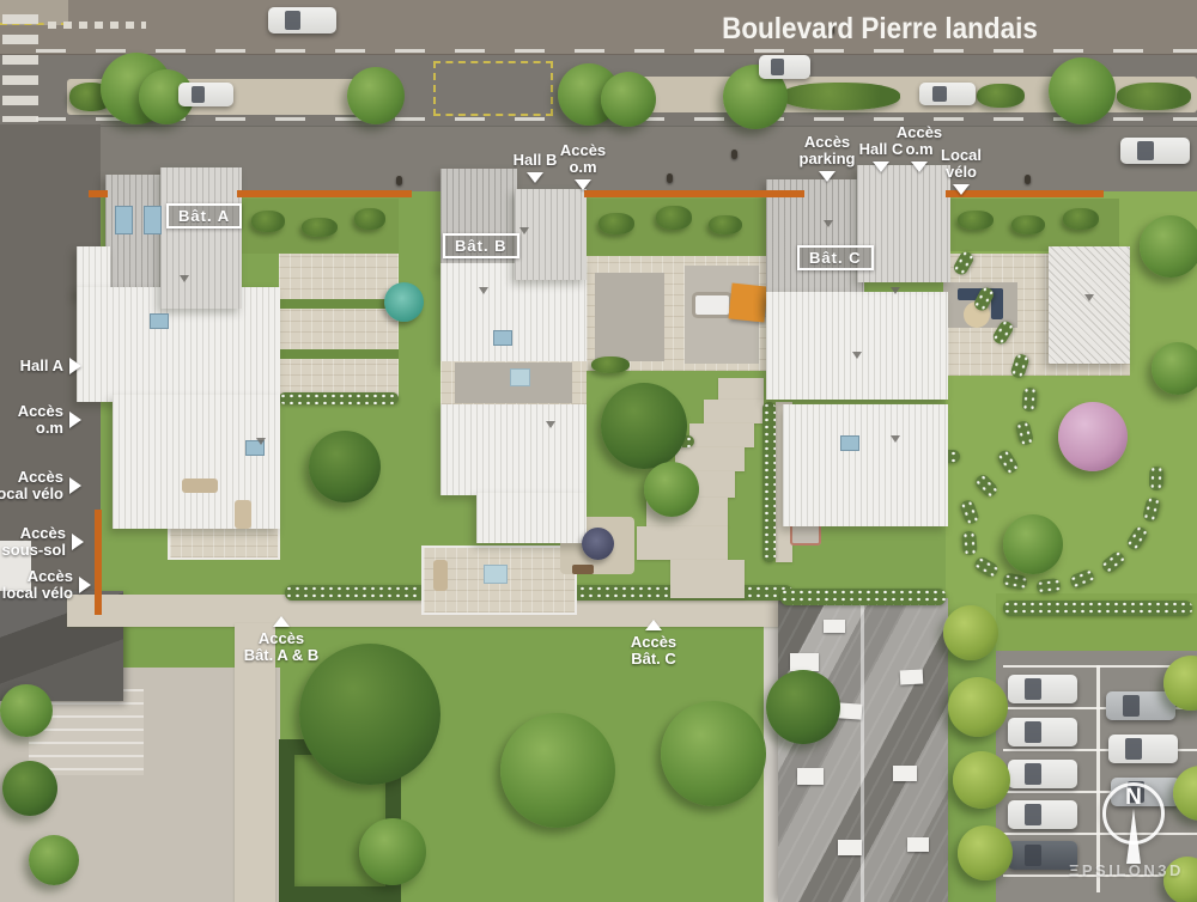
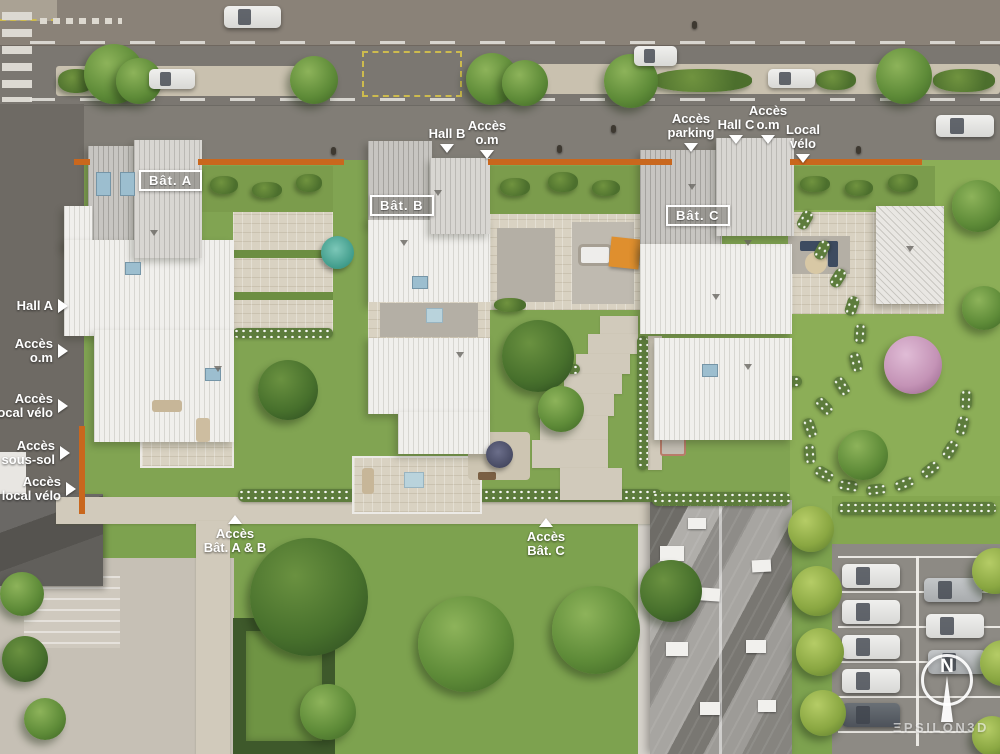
- Boulevard Pierre landais
  Bât. A
  Bât. B
  Bât. C
  Hall B
  Accès
  o.m
  Accès
  parking
  Hall C
  Accès
  o.m
  Local
  vélo
  Hall A
  Accès
  o.m
  Accès
  ocal vélo
  Accès
  sous-sol
  Accès
  local vélo
  Accès
  Bât. A & B
  Accès
  Bât. C
  N
  ΞPSILON3D
